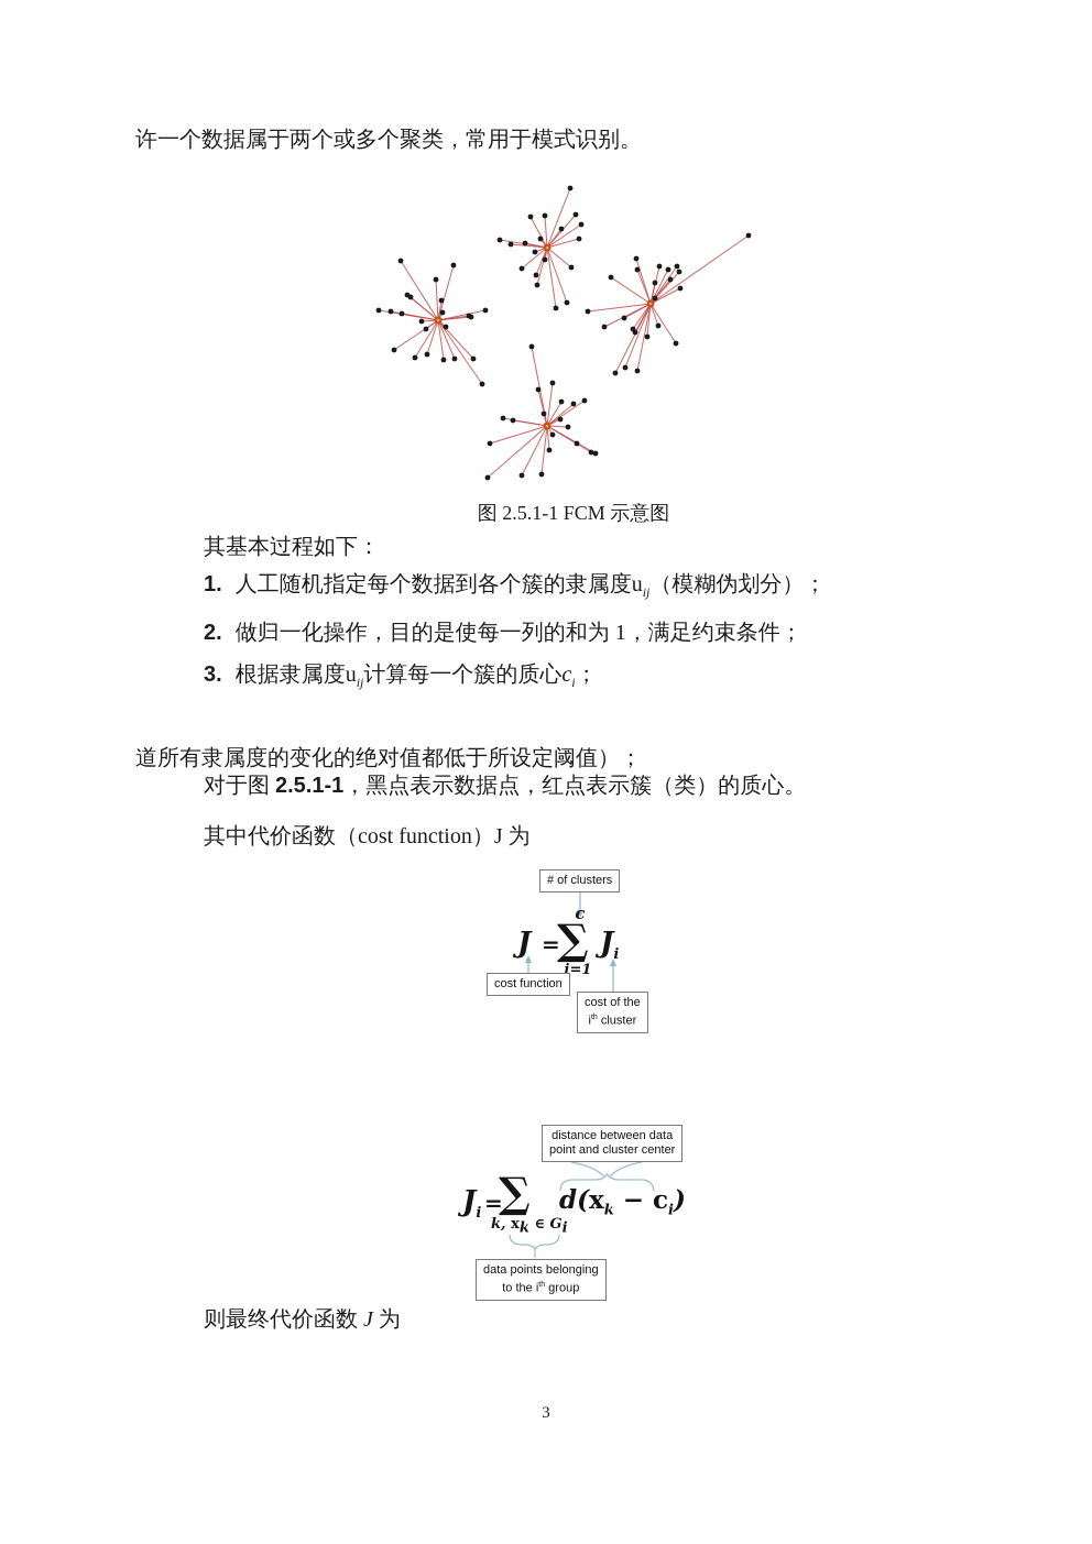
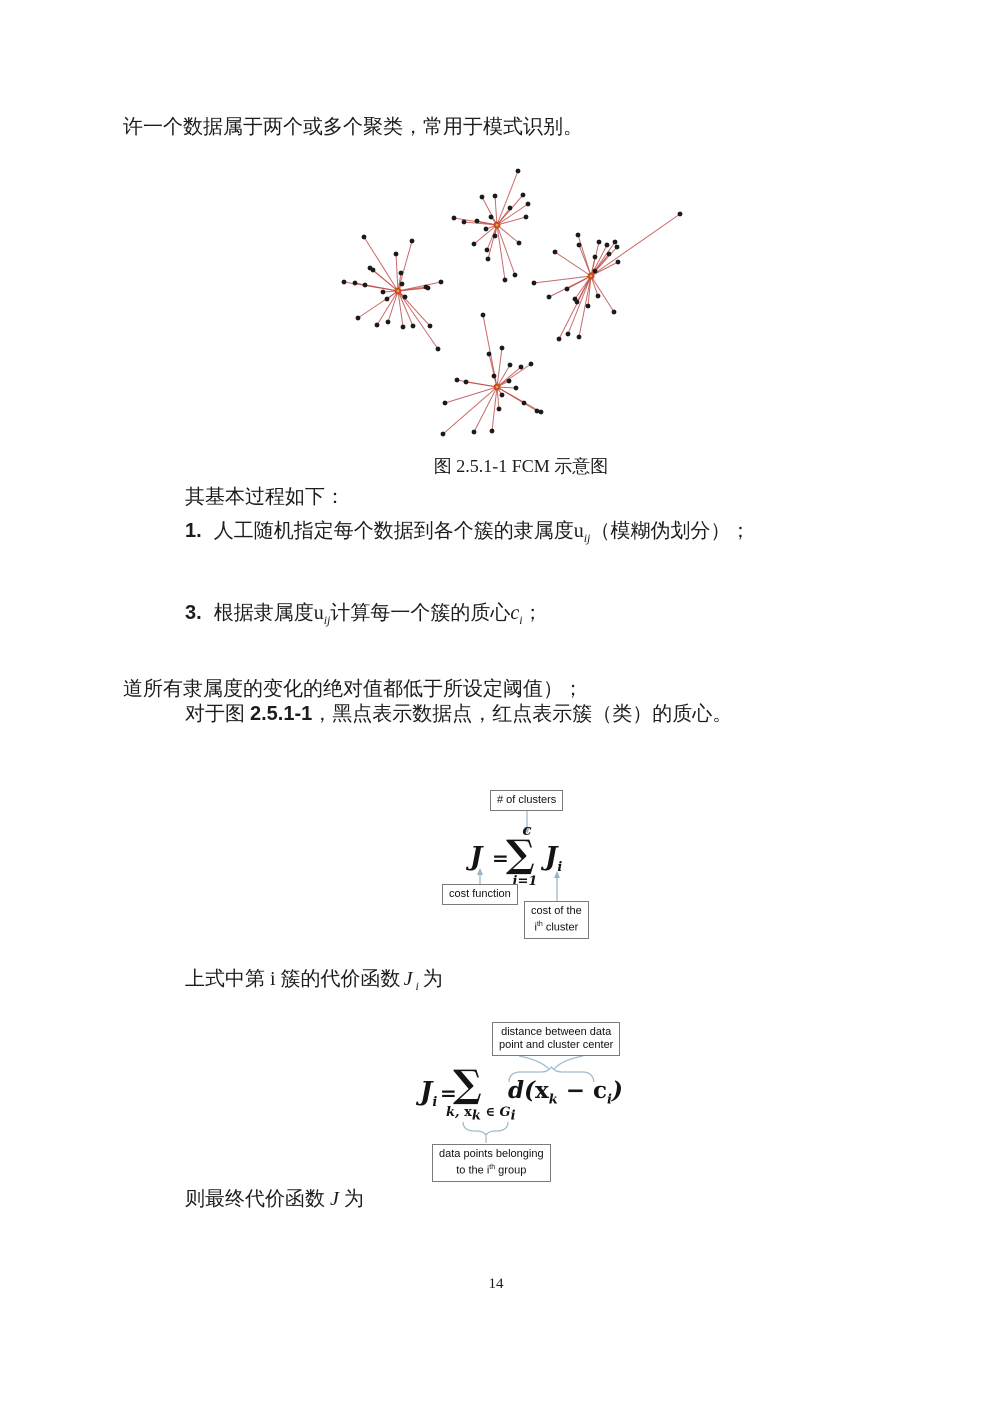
  许一个数据属于两个或多个聚类，常用于模式识别。
  图 2.5.1-1 FCM 示意图
  其基本过程如下：
  1. 人工随机指定每个数据到各个簇的隶属度uij（模糊伪划分）；
- 2. 做归一化操作，目的是使每一列的和为 1，满足约束条件；
  3. 根据隶属度uij计算每一个簇的质心ci；
  道所有隶属度的变化的绝对值都低于所设定阈值）；
  对于图 2.5.1-1，黑点表示数据点，红点表示簇（类）的质心。
- 其中代价函数（cost function）J 为
  # of clusters
  c
  J
  =
  ∑
  i=1
  Ji
  cost function
  cost of the
  i cluster
+ 上式中第 i 簇的代价函数 J i为
  distance between data
  point and cluster center
  Ji
  =
  ∑
  k, xk ∈ Gi
  d(xk − ci)
  data points belonging
  to the i group
  则最终代价函数 J 为
- 3
+ 14
